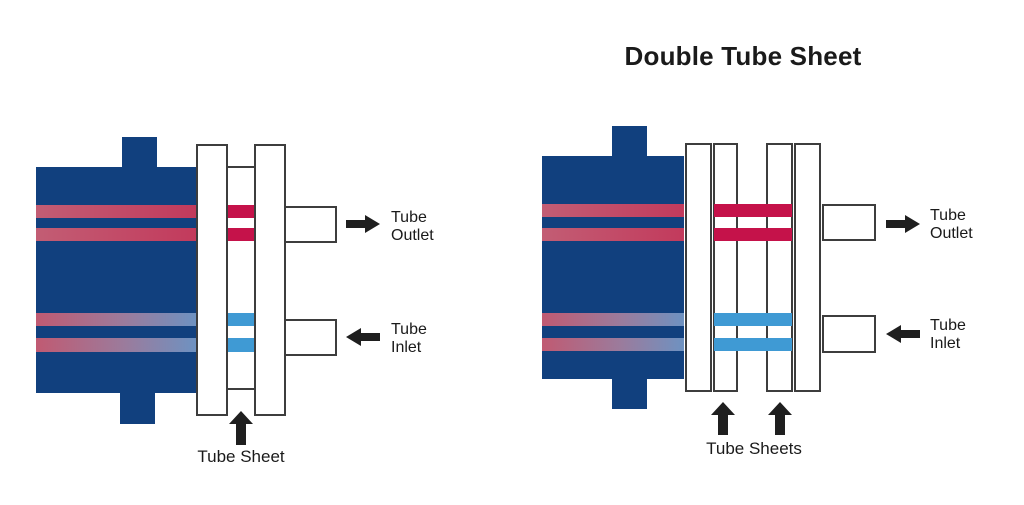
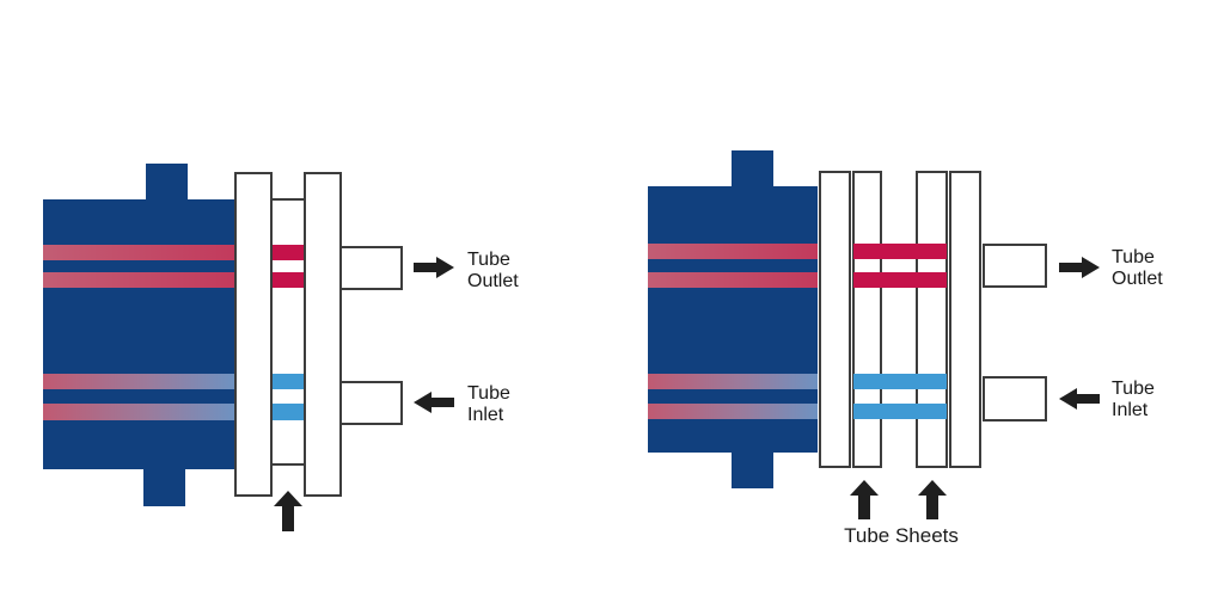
  Tube
  Outlet
  Tube
  Inlet
- Tube Sheet
- Double Tube Sheet
  Tube
  Outlet
  Tube
  Inlet
  Tube Sheets
